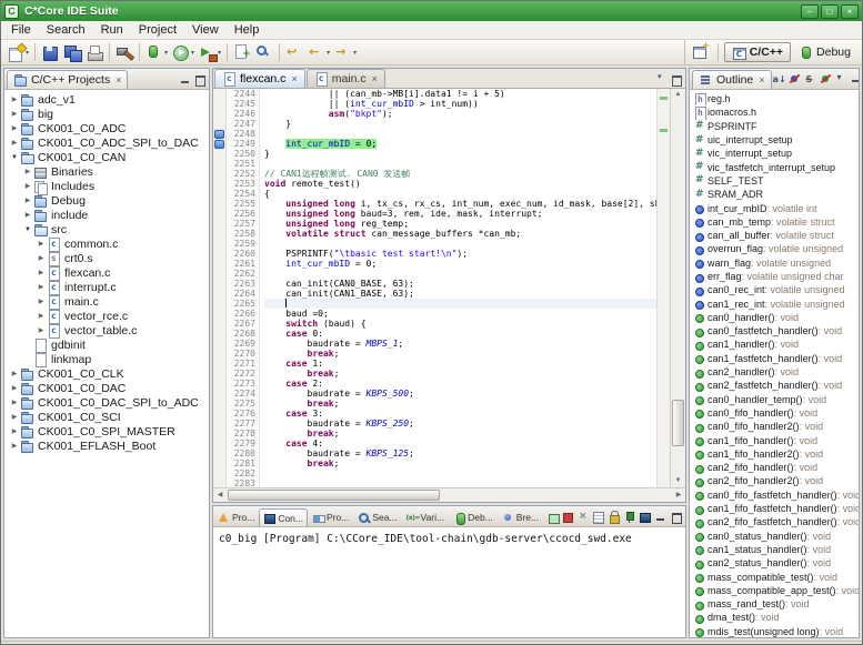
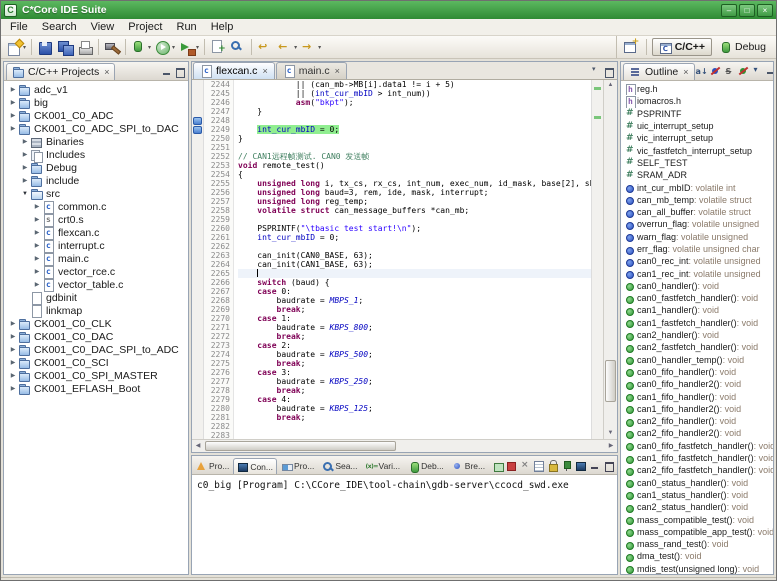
  C
  C*Core IDE Suite
  –
  □
  ×
  File
  Search
- Run
+ View
  Project
- View
+ Run
  Help
  C/C++
  Debug
  C/C++ Projects
  ×
  adc_v1
  big
  CK001_C0_ADC
  CK001_C0_ADC_SPI_to_DAC
- CK001_C0_CAN
  Binaries
  Includes
  Debug
  include
  src
  common.c
  crt0.s
  flexcan.c
  interrupt.c
  main.c
  vector_rce.c
  vector_table.c
  gdbinit
  linkmap
  CK001_C0_CLK
  CK001_C0_DAC
  CK001_C0_DAC_SPI_to_ADC
  CK001_C0_SCI
  CK001_C0_SPI_MASTER
  CK001_EFLASH_Boot
  flexcan.c
  ×
  main.c
  ×
  2244
  2245
  2246
  2247
  2248
  2249
  2250
  2251
  2252
  2253
  2254
  2255
  2256
  2257
  2258
  2259
  2260
  2261
  2262
  2263
  2264
  2265
  2266
  2267
  2268
  2269
  2270
  2271
  2272
  2273
  2274
  2275
  2276
  2277
  2278
  2279
  2280
  2281
  2282
  2283
  || (can_mb->MB[i].data1 != i + 5)
  || (int_cur_mbID > int_num))
  asm("bkpt");
  }
  int_cur_mbID = 0;
  }
  // CAN1远程帧测试. CAN0 发送帧
  void remote_test()
  {
  unsigned long i, tx_cs, rx_cs, int_num, exec_num, id_mask, base[2], s
  unsigned long baud=3, rem, ide, mask, interrupt;
  unsigned long reg_temp;
  volatile struct can_message_buffers *can_mb;
  PSPRINTF("\tbasic test start!\n");
  int_cur_mbID = 0;
  can_init(CAN0_BASE, 63);
  can_init(CAN1_BASE, 63);
- baud =0;
  switch (baud) {
  case 0:
  baudrate = MBPS_1;
  break;
  case 1:
+ baudrate = KBPS_800;
  break;
  case 2:
  baudrate = KBPS_500;
  break;
  case 3:
  baudrate = KBPS_250;
  break;
  case 4:
  baudrate = KBPS_125;
  break;
  Pro...
  Con...
  Pro...
  Sea...
  Vari...
  Deb...
  Bre...
  c0_big [Program] C:\CCore_IDE\tool-chain\gdb-server\ccocd_swd.exe
  Outline
  ×
  reg.h
  iomacros.h
  PSPRINTF
  uic_interrupt_setup
  vic_interrupt_setup
  vic_fastfetch_interrupt_setup
  SELF_TEST
  SRAM_ADR
  int_cur_mbID
  : volatile int
  can_mb_temp
  : volatile struct
  can_all_buffer
  : volatile struct
  overrun_flag
  : volatile unsigned
  warn_flag
  : volatile unsigned
  err_flag
  : volatile unsigned char
  can0_rec_int
  : volatile unsigned
  can1_rec_int
  : volatile unsigned
  can0_handler()
  : void
  can0_fastfetch_handler()
  : void
  can1_handler()
  : void
  can1_fastfetch_handler()
  : void
  can2_handler()
  : void
  can2_fastfetch_handler()
  : void
  can0_handler_temp()
  : void
  can0_fifo_handler()
  : void
  can0_fifo_handler2()
  : void
  can1_fifo_handler()
  : void
  can1_fifo_handler2()
  : void
  can2_fifo_handler()
  : void
  can2_fifo_handler2()
  : void
  can0_fifo_fastfetch_handler()
  : void
  can1_fifo_fastfetch_handler()
  : void
  can2_fifo_fastfetch_handler()
  : void
  can0_status_handler()
  : void
  can1_status_handler()
  : void
  can2_status_handler()
  : void
  mass_compatible_test()
  : void
  mass_compatible_app_test()
  : void
  mass_rand_test()
  : void
  dma_test()
  : void
  mdis_test(unsigned long)
  : void
